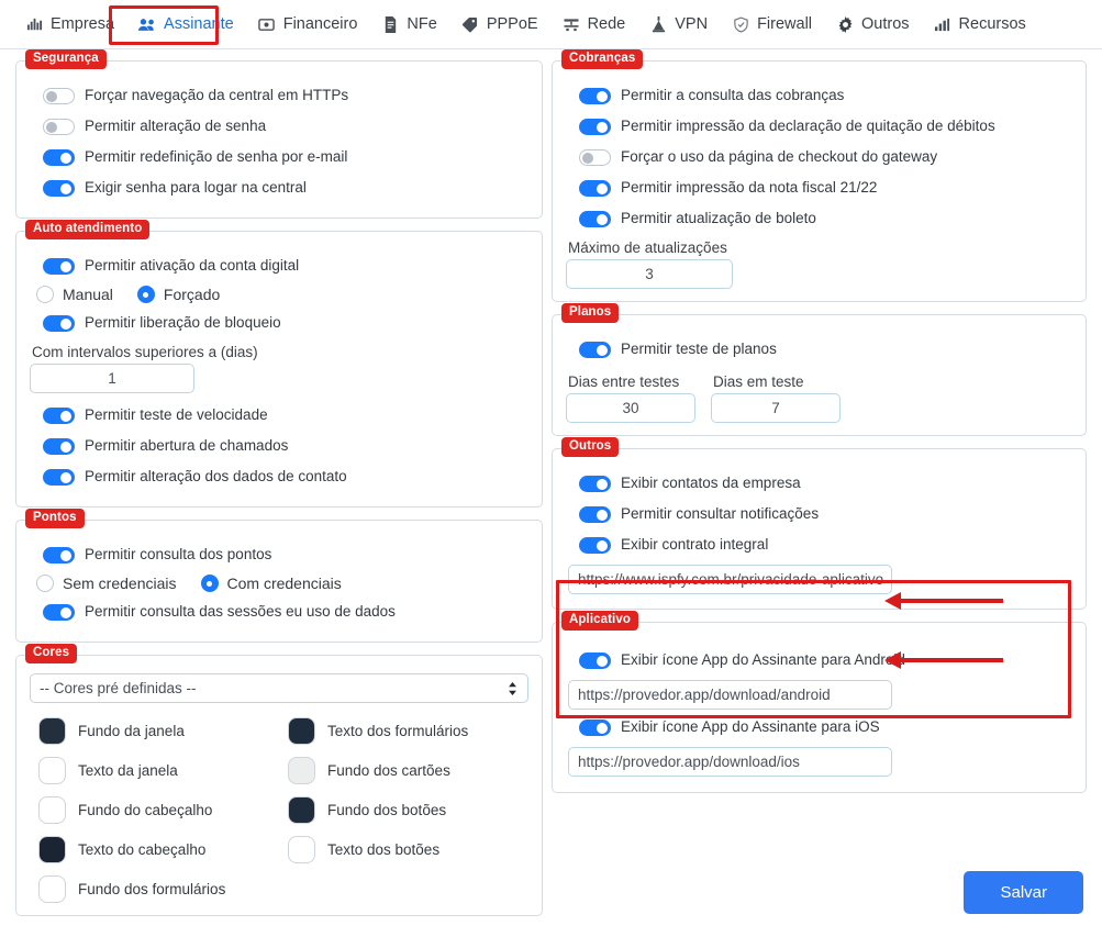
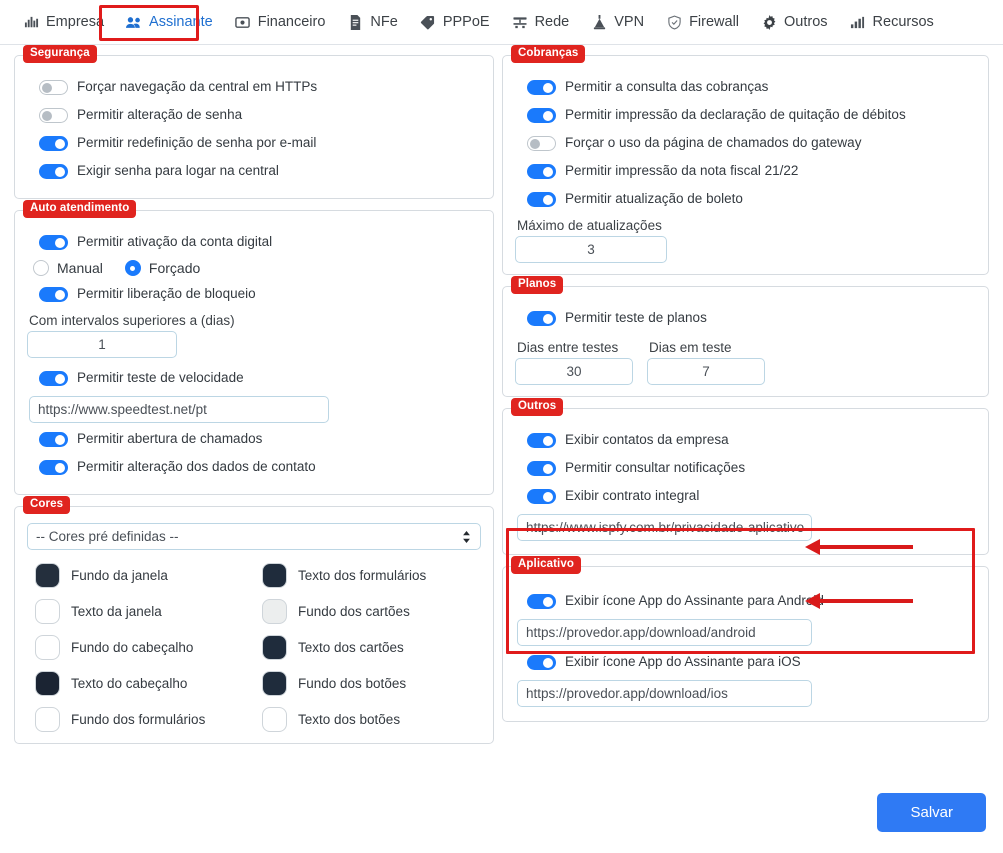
  Empresa
  Assinante
  Financeiro
  NFe
  PPPoE
  Rede
  VPN
  Firewall
  Outros
  Recursos
  Segurança
  Forçar navegação da central em HTTPs
  Permitir alteração de senha
  Permitir redefinição de senha por e-mail
  Exigir senha para logar na central
  Auto atendimento
  Permitir ativação da conta digital
  Manual
  Forçado
  Permitir liberação de bloqueio
  Com intervalos superiores a (dias)
  1
  Permitir teste de velocidade
+ https://www.speedtest.net/pt
  Permitir abertura de chamados
  Permitir alteração dos dados de contato
- Pontos
- Permitir consulta dos pontos
- Sem credenciais
- Com credenciais
- Permitir consulta das sessões eu uso de dados
  Cores
  -- Cores pré definidas --
  Fundo da janela
  Texto da janela
  Fundo do cabeçalho
  Texto do cabeçalho
  Fundo dos formulários
  Texto dos formulários
  Fundo dos cartões
+ Texto dos cartões
  Fundo dos botões
  Texto dos botões
  Cobranças
  Permitir a consulta das cobranças
  Permitir impressão da declaração de quitação de débitos
- Forçar o uso da página de checkout do gateway
+ Forçar o uso da página de chamados do gateway
  Permitir impressão da nota fiscal 21/22
  Permitir atualização de boleto
  Máximo de atualizações
  3
  Planos
  Permitir teste de planos
  Dias entre testes
  30
  Dias em teste
  7
  Outros
  Exibir contatos da empresa
  Permitir consultar notificações
  Exibir contrato integral
  https://www.ispfy.com.br/privacidade-aplicativo
  Aplicativo
  Exibir ícone App do Assinante para Androi
  https://provedor.app/download/android
  Exibir ícone App do Assinante para iOS
  https://provedor.app/download/ios
  Salvar
